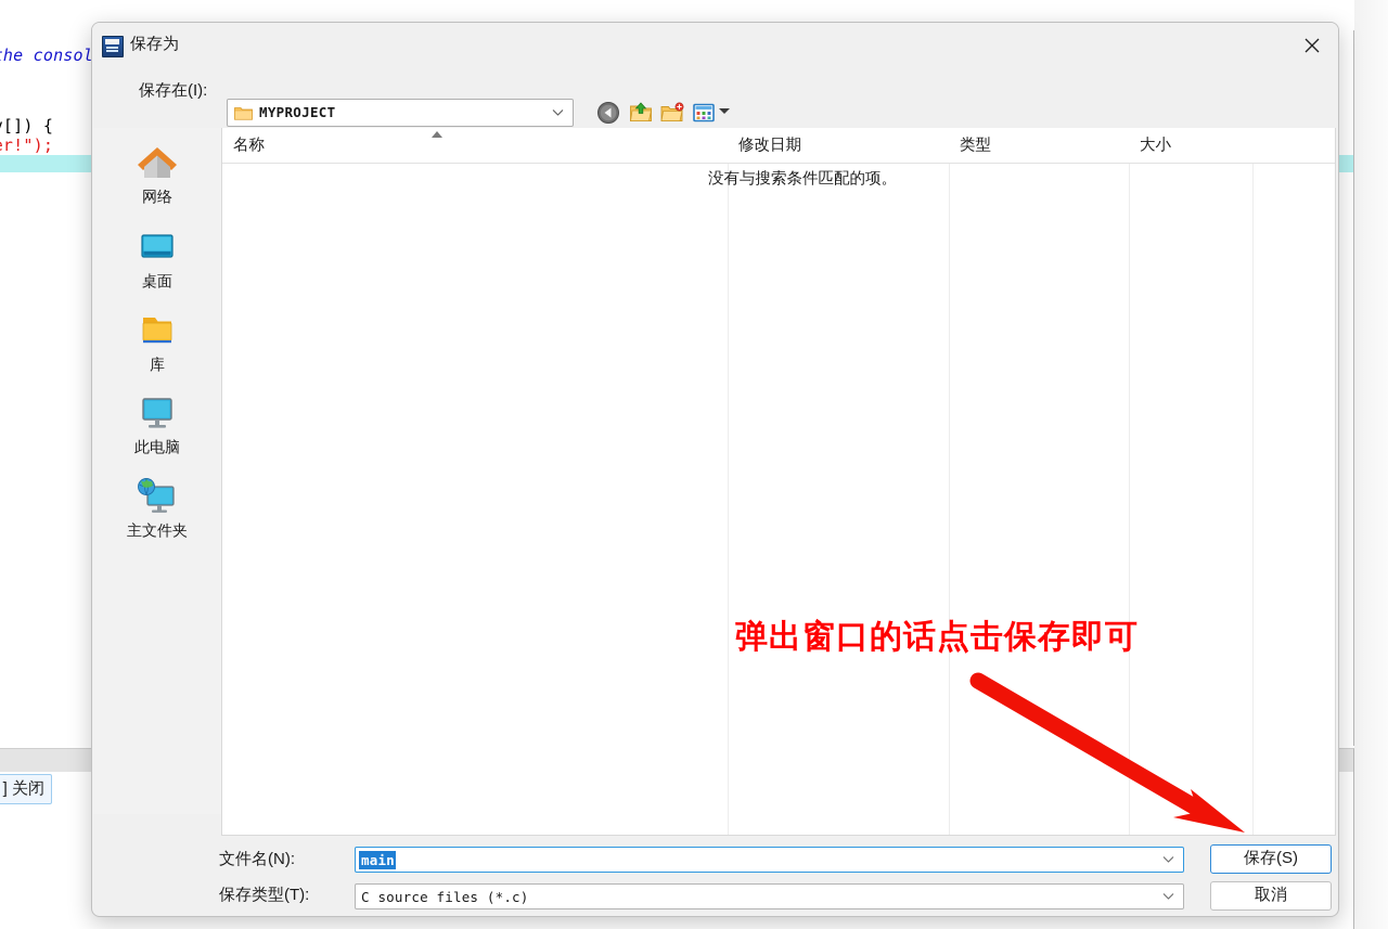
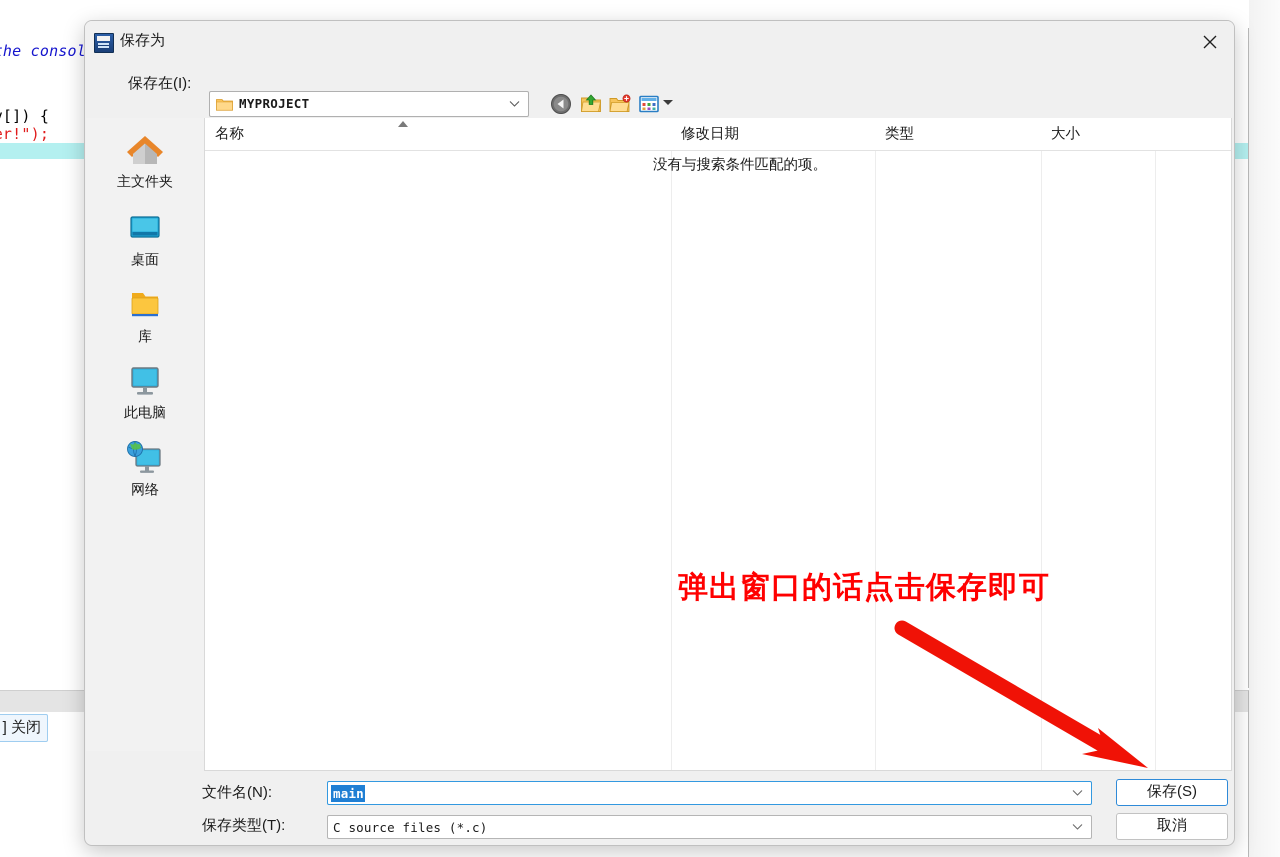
  ] 关闭
  保存为
  保存在(I):
  MYPROJECT
- 网络
+ 主文件夹
  桌面
  库
  此电脑
- 主文件夹
+ 网络
  名称
  修改日期
  类型
  大小
  没有与搜索条件匹配的项。
  文件名(N):
  main
  保存类型(T):
  C source files (*.c)
  保存(S)
  取消
  弹出窗口的话点击保存即可
